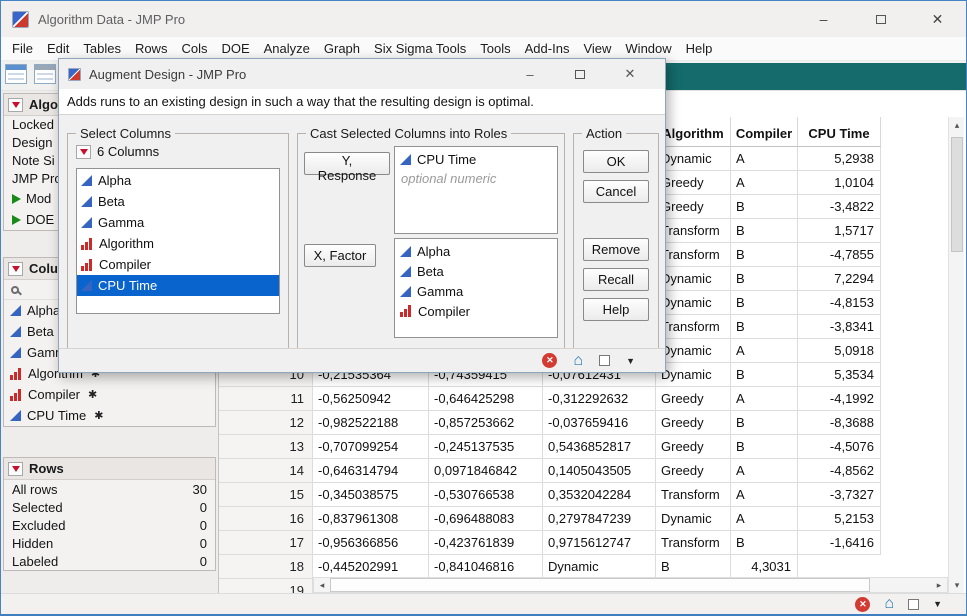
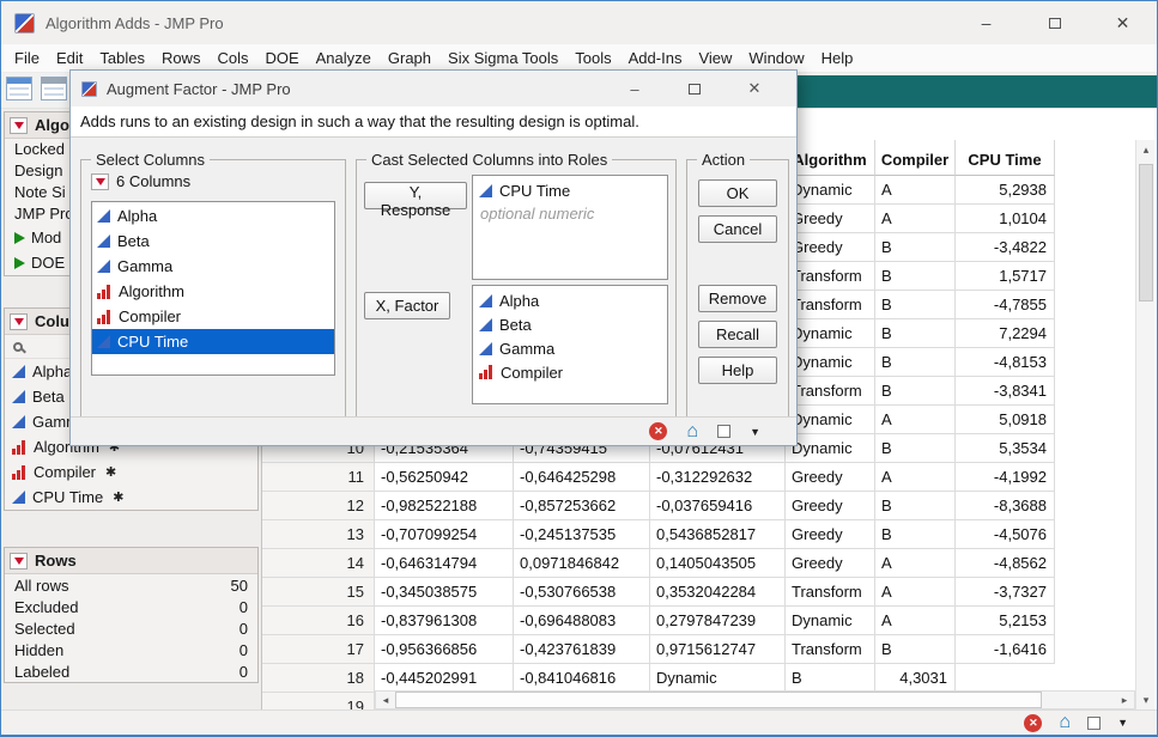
- Algorithm Data - JMP Pro
+ Algorithm Adds - JMP Pro
  –
  ✕
  File
  Edit
  Tables
  Rows
  Cols
  DOE
  Analyze
  Graph
  Six Sigma Tools
  Tools
  Add-Ins
  View
  Window
  Help
  Locked
  Design
  Note Si
  JMP Pr
  Mod
  DOE
  Alpha
  Beta
  Algorithm
  ✱
  Compiler
  ✱
  CPU Time
  ✱
  Rows
  All rows
- 30
+ 50
- Selected
+ Excluded
  0
- Excluded
+ Selected
  0
  Hidden
  0
  Labeled
  0
  Algorithm
  Compiler
  CPU Time
  ynamic
  A
  5,2938
  Greedy
  A
  1,0104
  Greedy
  B
  -3,4822
  ransform
  B
  1,5717
  ransform
  B
  -4,7855
  ynamic
  B
  7,2294
  ynamic
  B
  -4,8153
  ransform
  B
  -3,8341
  ynamic
  A
  5,0918
  10
  -0,21535364
  -0,74359415
  -0,07612431
  Dynamic
  B
  5,3534
  11
  -0,56250942
  -0,646425298
  -0,312292632
  Greedy
  A
  -4,1992
  12
  -0,982522188
  -0,857253662
  -0,037659416
  Greedy
  B
  -8,3688
  13
  -0,707099254
  -0,245137535
  0,5436852817
  Greedy
  B
  -4,5076
  14
  -0,646314794
  0,0971846842
  0,1405043505
  Greedy
  A
  -4,8562
  15
  -0,345038575
  -0,530766538
  0,3532042284
  Transform
  A
  -3,7327
  16
  -0,837961308
  -0,696488083
  0,2797847239
  Dynamic
  A
  5,2153
  17
  -0,956366856
  -0,423761839
  0,9715612747
  Transform
  B
  -1,6416
  18
  -0,445202991
  -0,841046816
  Dynamic
  B
  4,3031
  19
  ▴
  ▾
  ◂
  ▸
  ✕
  ⌂
  ▼
- Augment Design - JMP Pro
+ Augment Factor - JMP Pro
  –
  ✕
  Adds runs to an existing design in such a way that the resulting design is optimal.
  Select Columns
  6 Columns
  Alpha
  Beta
  Gamma
  Algorithm
  Compiler
  CPU Time
  Cast Selected Columns into Roles
  Y, Response
  CPU Time
  optional numeric
  X, Factor
  Alpha
  Beta
  Gamma
  Compiler
  Action
  OK
  Cancel
  Remove
  Recall
  Help
  ✕
  ⌂
  ▼
